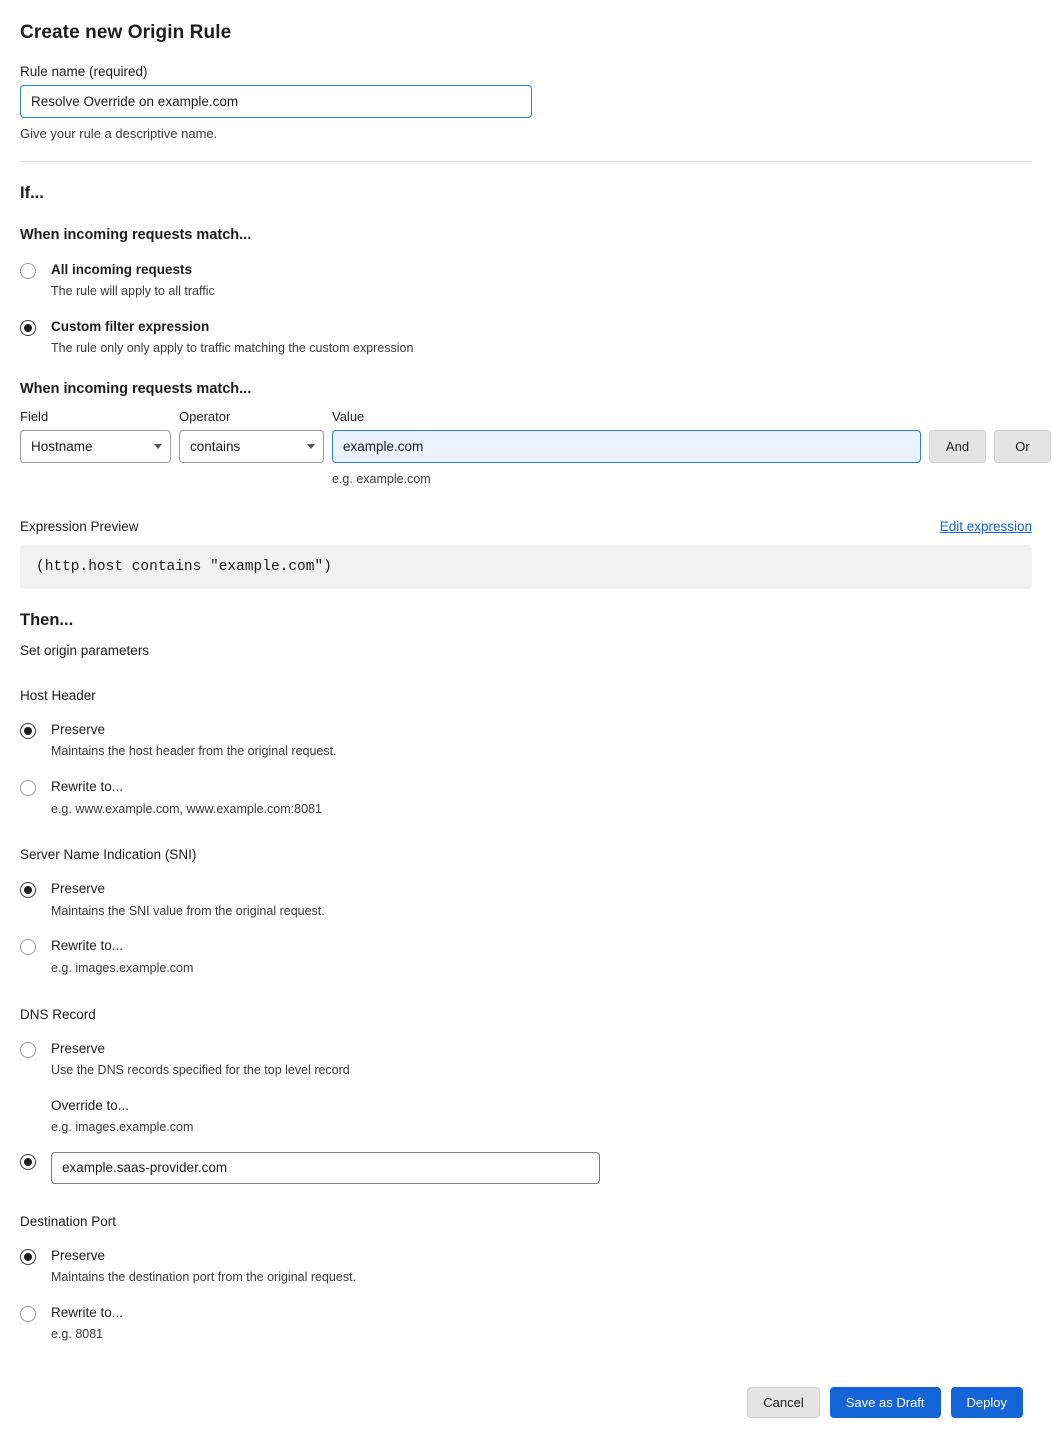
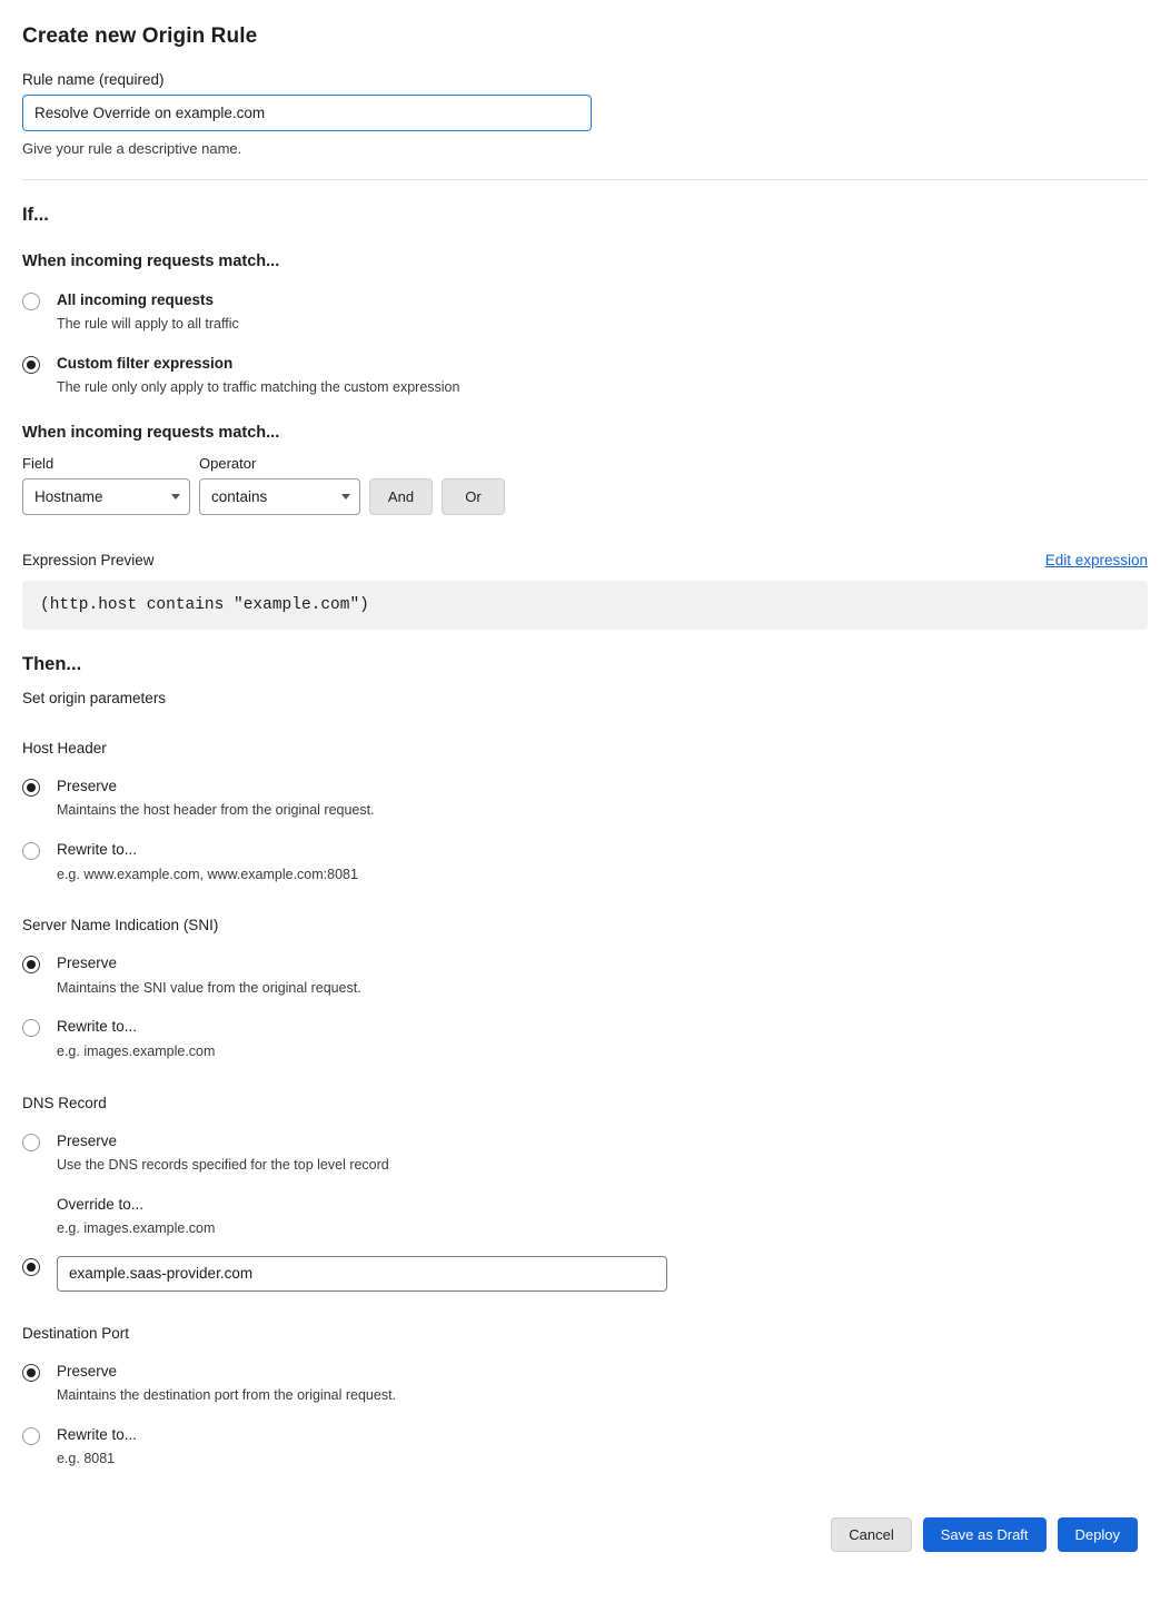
  Create new Origin Rule
  Rule name (required)
  Resolve Override on example.com
  Give your rule a descriptive name.
  If...
  When incoming requests match...
  All incoming requests
  The rule will apply to all traffic
  Custom filter expression
  The rule only only apply to traffic matching the custom expression
  When incoming requests match...
  Field
  Hostname
  Operator
  contains
- Value
- example.com
- e.g. example.com
  And
  Or
  Expression Preview
  Edit expression
  (http.host contains "example.com")
  Then...
  Set origin parameters
  Host Header
  Preserve
  Maintains the host header from the original request.
  Rewrite to...
  e.g. www.example.com, www.example.com:8081
  Server Name Indication (SNI)
  Preserve
  Maintains the SNI value from the original request.
  Rewrite to...
  e.g. images.example.com
  DNS Record
  Preserve
  Use the DNS records specified for the top level record
  Override to...
  e.g. images.example.com
  example.saas-provider.com
  Destination Port
  Preserve
  Maintains the destination port from the original request.
  Rewrite to...
  e.g. 8081
  Cancel
  Save as Draft
  Deploy
